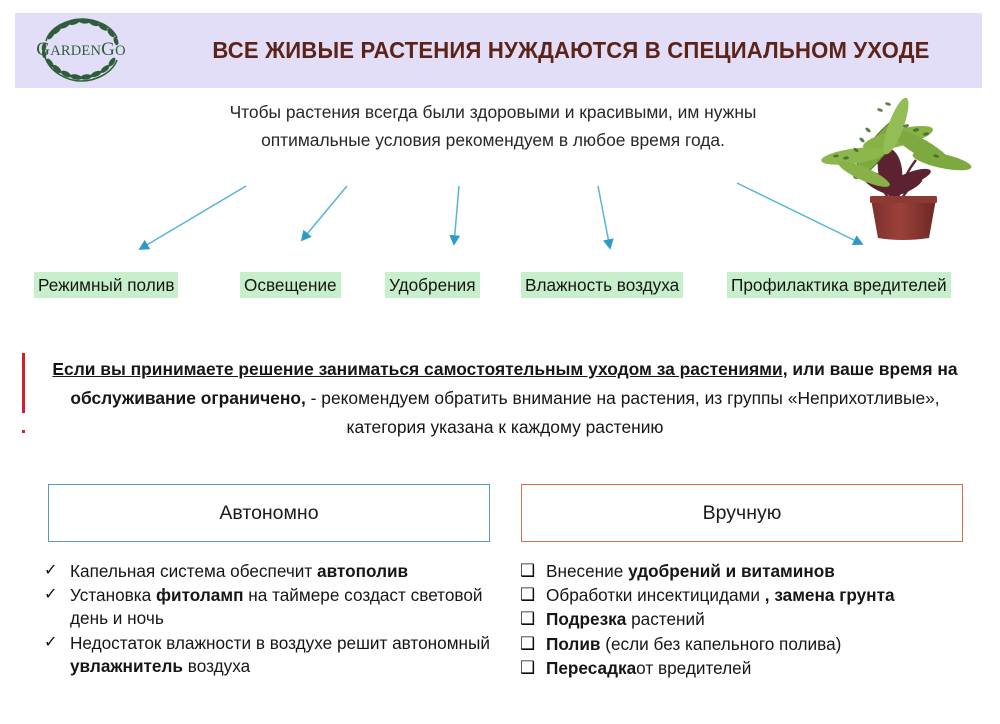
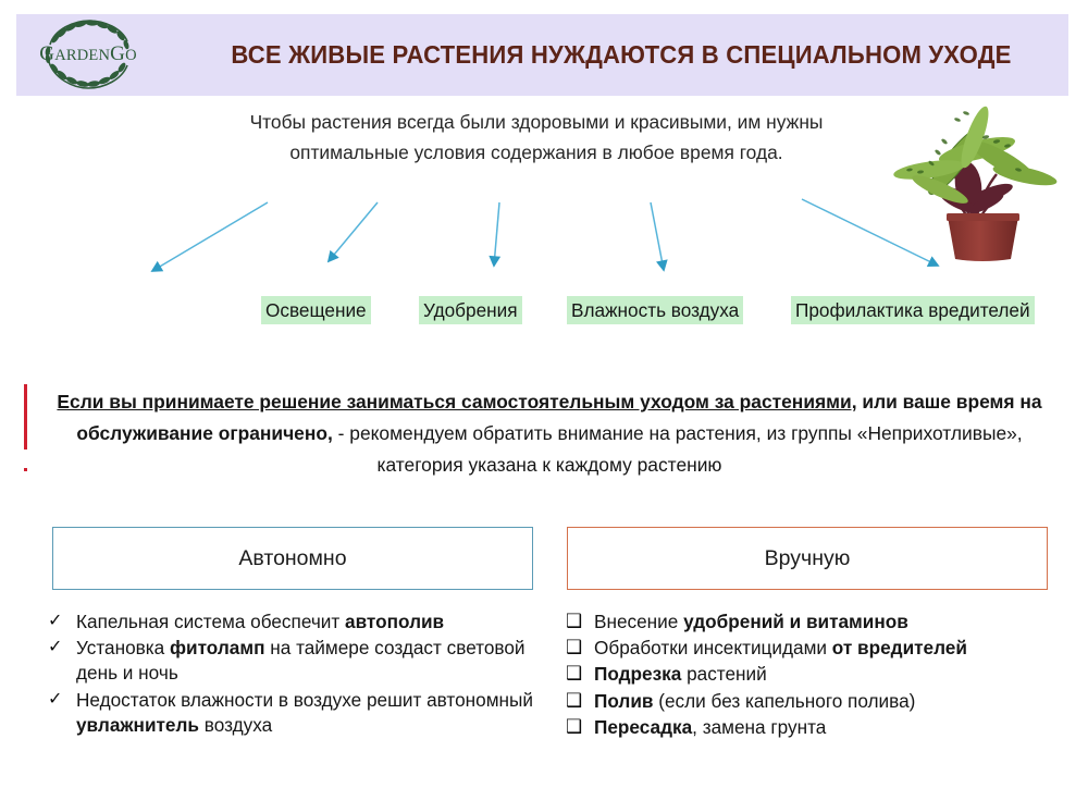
  GARDENGO
  ВСЕ ЖИВЫЕ РАСТЕНИЯ НУЖДАЮТСЯ В СПЕЦИАЛЬНОМ УХОДЕ
- Чтобы растения всегда были здоровыми и красивыми, им нужны оптимальные условия рекомендуем в любое время года.
+ Чтобы растения всегда были здоровыми и красивыми, им нужны оптимальные условия содержания в любое время года.
- Режимный полив
  Освещение
  Удобрения
  Влажность воздуха
  Профилактика вредителей
  Если вы принимаете решение заниматься самостоятельным уходом за растениями, или ваше время на обслуживание ограничено, - рекомендуем обратить внимание на растения, из группы «Неприхотливые», категория указана к каждому растению
  Автономно
  Вручную
  ✓
  Капельная система обеспечит автополив
  ✓
  Установка фитоламп на таймере создаст световой день и ночь
  ✓
  Недостаток влажности в воздухе решит автономный увлажнитель воздуха
  ❑
  Внесение удобрений и витаминов
  ❑
- Обработки инсектицидами , замена грунта
+ Обработки инсектицидами от вредителей
  ❑
  Подрезка растений
  ❑
  Полив (если без капельного полива)
  ❑
- Пересадкаот вредителей
+ Пересадка, замена грунта
